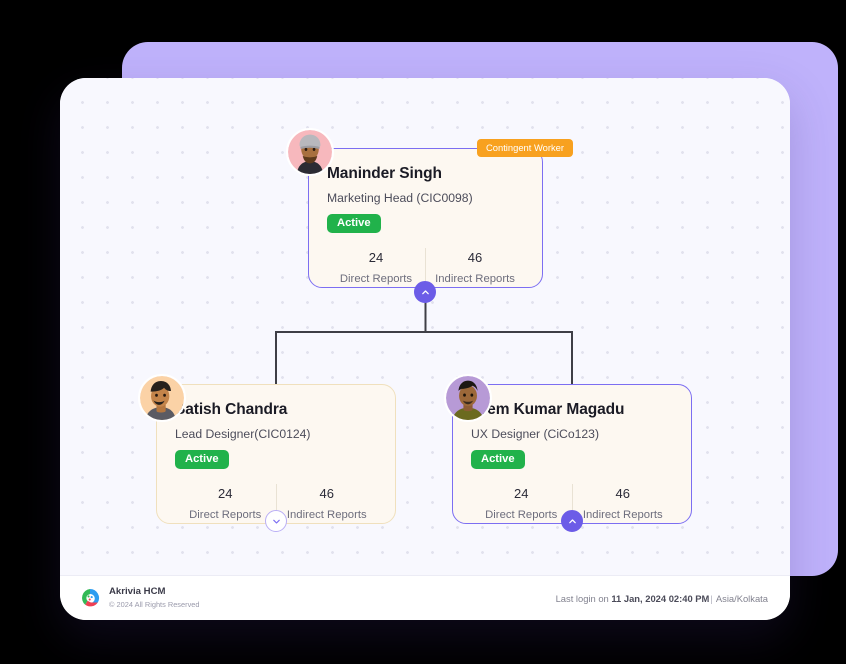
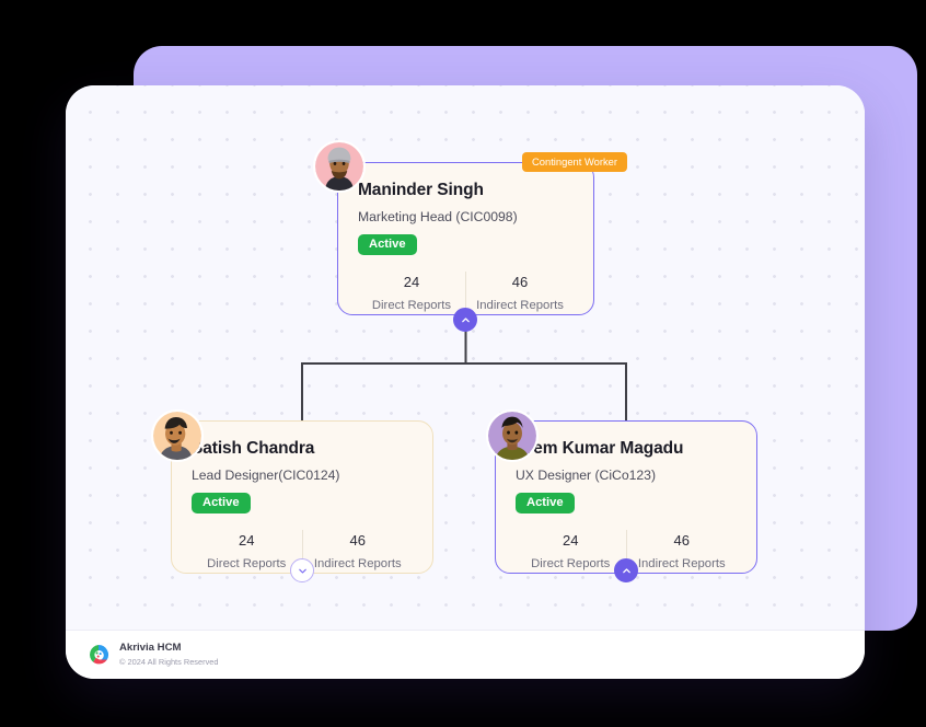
  Contingent Worker
  Maninder Singh
  Marketing Head (CIC0098)
  Active
  24
  Direct Reports
  46
  Indirect Reports
  atish Chandra
  Lead Designer(CIC0124)
  Active
  24
  Direct Reports
  46
  Indirect Reports
  em Kumar Magadu
  UX Designer (CiCo123)
  Active
  24
  Direct Reports
  46
  Indirect Reports
  Akrivia HCM
  © 2024 All Rights Reserved
- Last login on 11 Jan, 2024 02:40 PM| Asia/Kolkata
